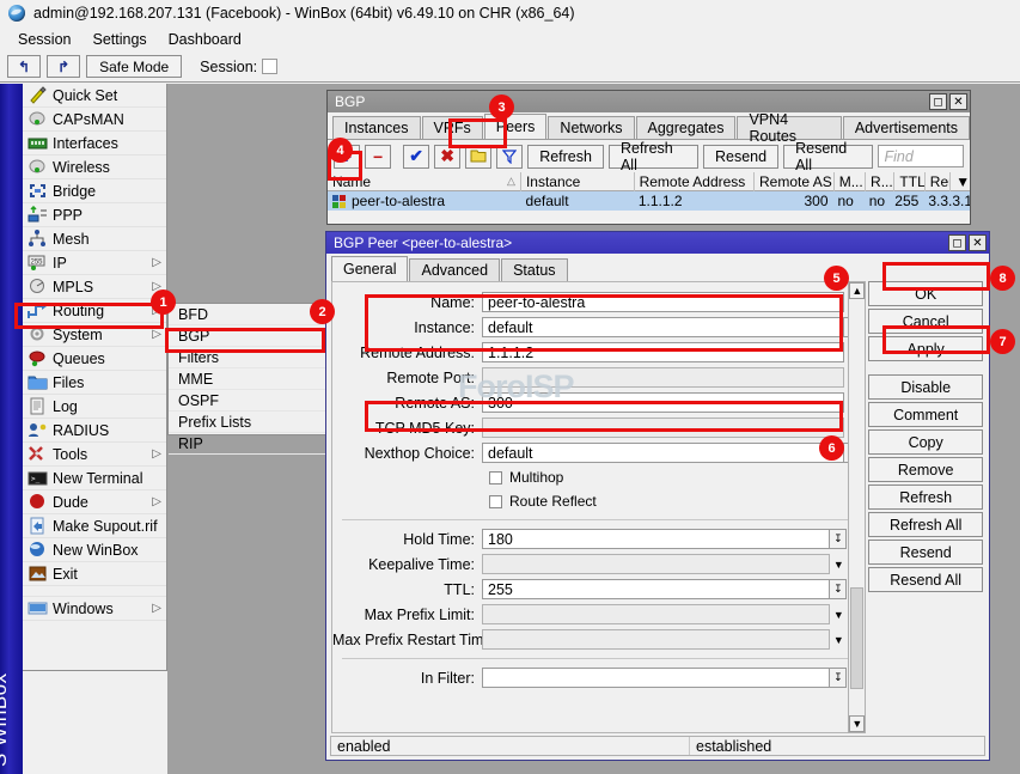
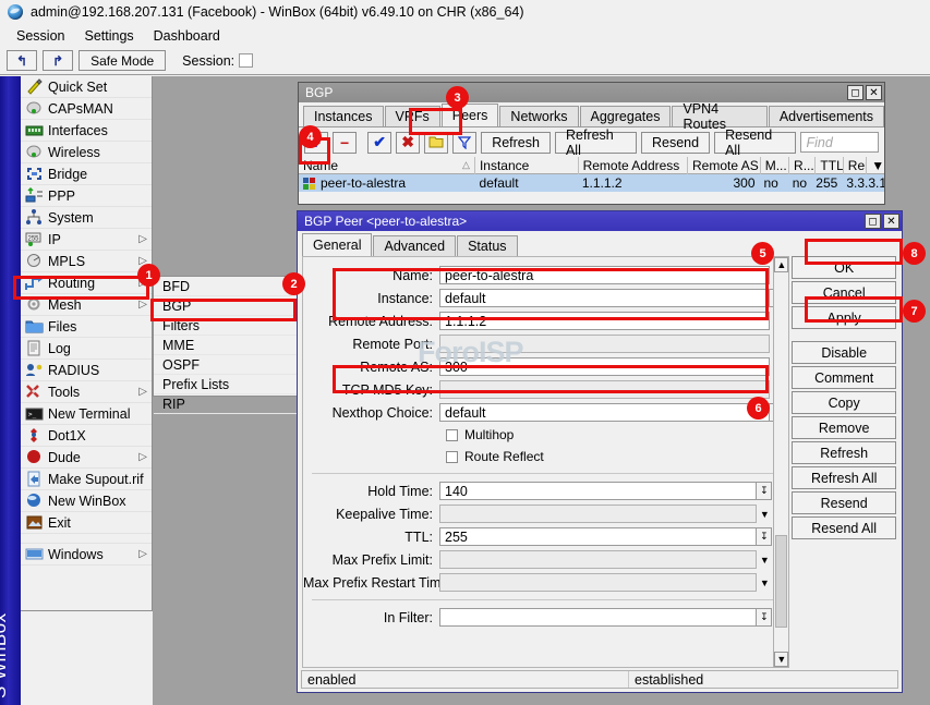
  admin@192.168.207.131 (Facebook) - WinBox (64bit) v6.49.10 on CHR (x86_64)
  Session
  Settings
  Dashboard
  ↰
  ↱
  Safe Mode
  Session:
  Quick Set
  CAPsMAN
  Interfaces
  Wireless
  Bridge
  PPP
- Mesh
+ System
  IP
  ▷
  MPLS
  ▷
  Routing
- System
+ Mesh
  ▷
- Queues
  Files
  Log
  RADIUS
  Tools
  ▷
  New Terminal
+ Dot1X
  Dude
  ▷
  Make Supout.rif
  New WinBox
  Exit
  Windows
  ▷
  BFD
  BGP
  Filters
  MME
  OSPF
  Prefix Lists
  RIP
  BGP
  ◻
  ✕
  Instances
  VRFs
  Peers
  Networks
  Aggregates
  VPN4 Routes
  Advertisements
  −
  ✔
  ✖
  Refresh
  Refresh All
  Resend
  Resend All
  Find
  Name
  △
  Instance
  Remote Address
  Remote AS
  M...
  R...
  TTL
  ▼
  peer-to-alestra
  default
  1.1.1.2
  300
  no
  no
  255
  3.3.3.1
  BGP Peer <peer-to-alestra>
  ◻
  ✕
  General
  Advanced
  Status
  Name:
  peer-to-alestra
  Instance:
  default
  Remote Address:
  1.1.1.2
  Remote Port:
  Remote AS:
  300
  TCP MD5 Key:
  Nexthop Choice:
  default
  Multihop
  Route Reflect
  Hold Time:
- 180
+ 140
  ↧
  Keepalive Time:
  ▼
  TTL:
  255
  ↧
  Max Prefix Limit:
  ▼
  Max Prefix Restart Tim
  ▼
  In Filter:
  ↧
  ▲
  ▼
  OK
  Cancel
  Apply
  Disable
  Comment
  Copy
  Remove
  Refresh
  Refresh All
  Resend
  Resend All
  enabled
  established
  ForoISP
  1
  2
  3
  4
  5
  6
  7
  8
